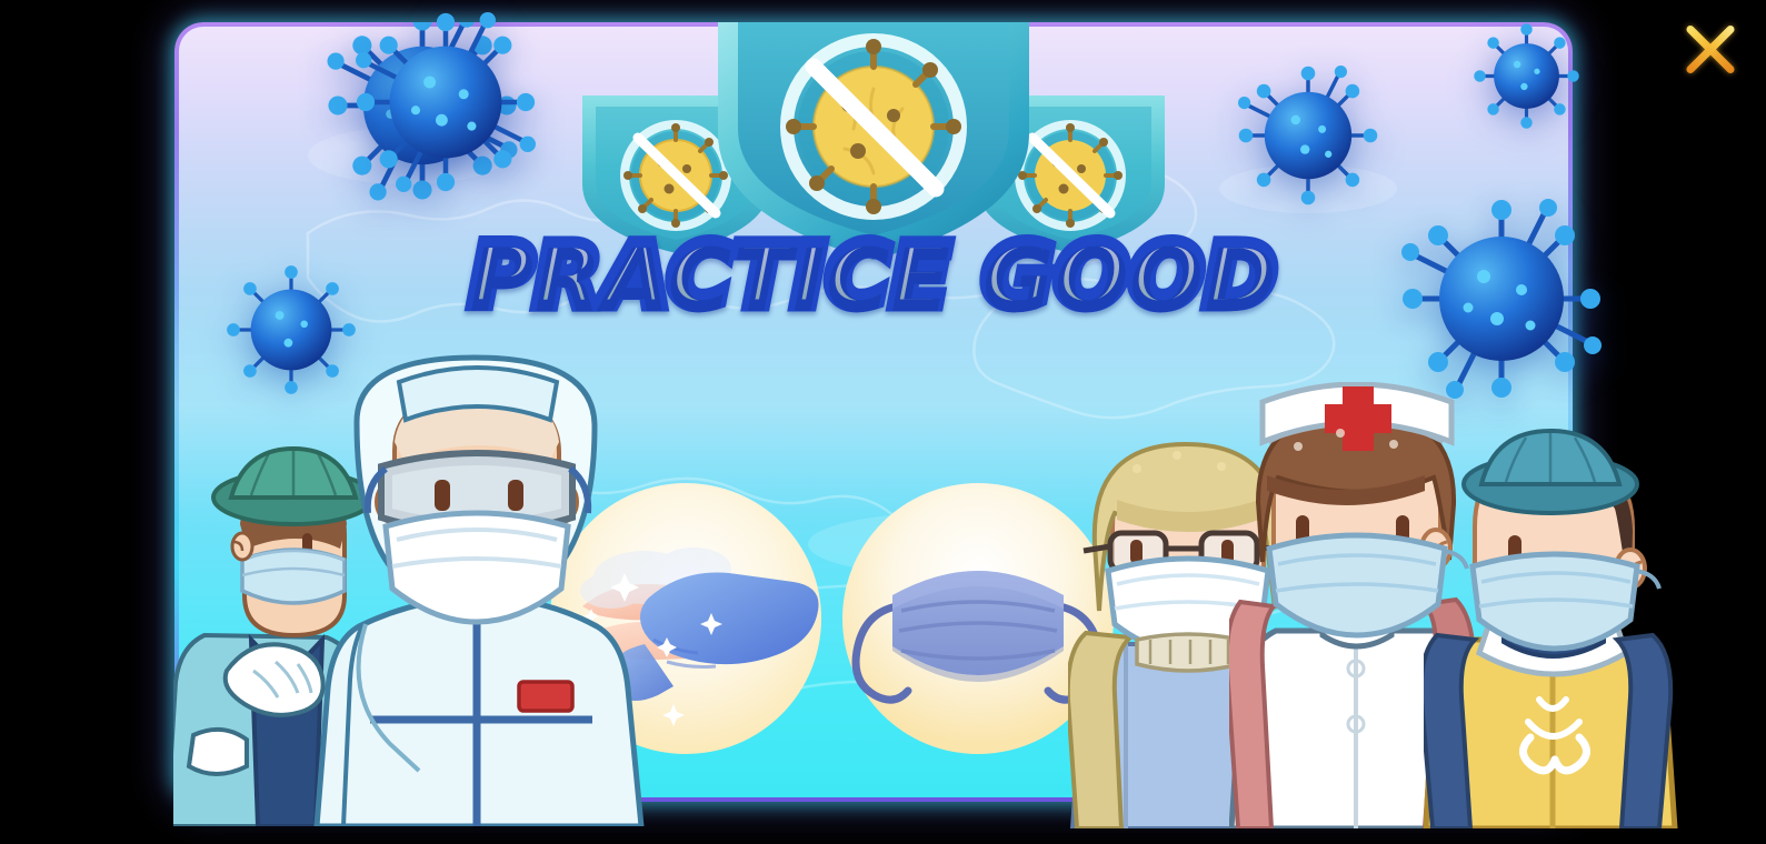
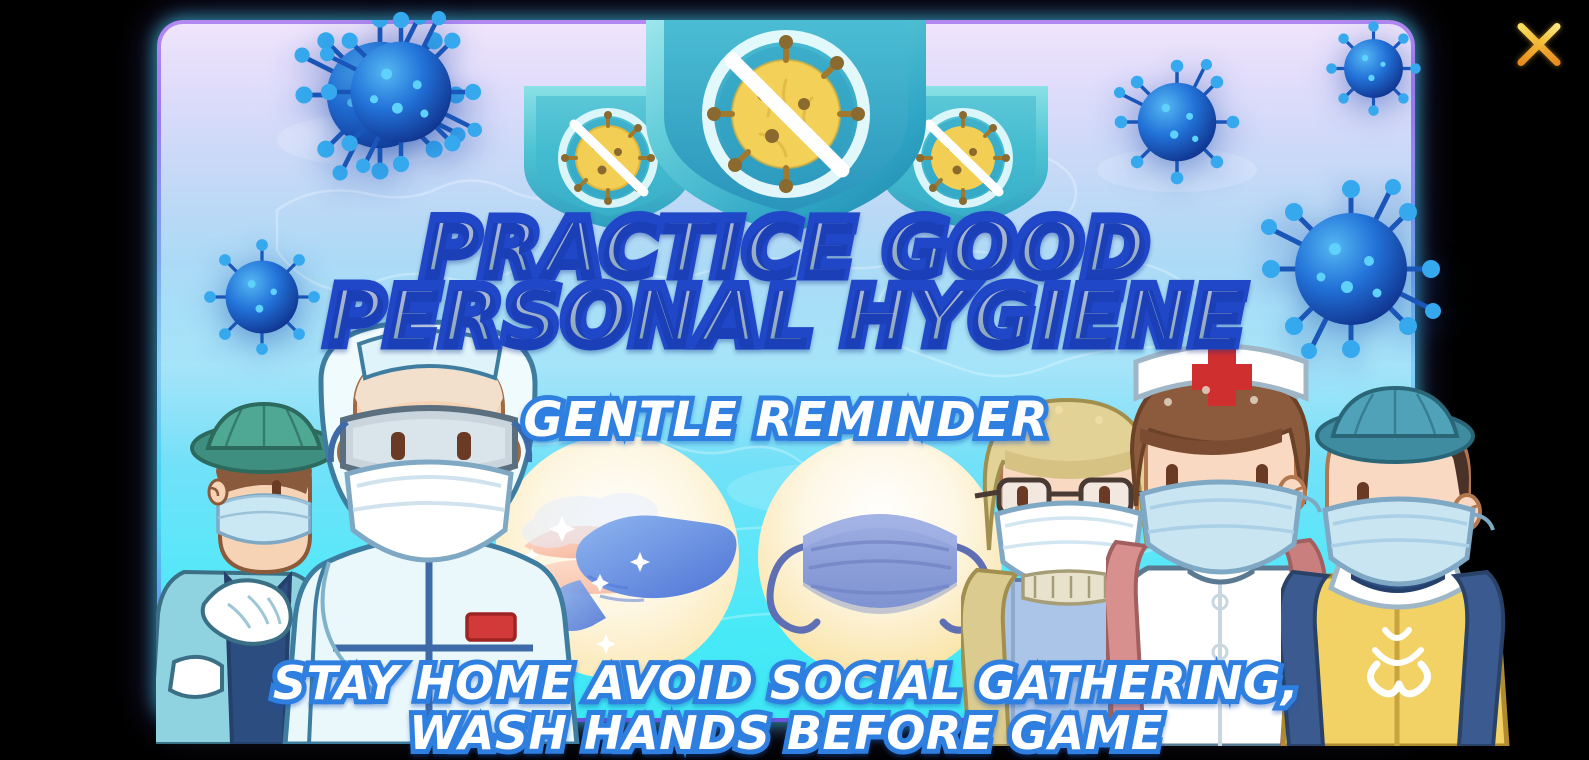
  PRACTICE GOOD
+ PERSONAL HYGIENE
+ GENTLE REMINDER
+ STAY HOME AVOID SOCIAL GATHERING,
+ WASH HANDS BEFORE GAME
